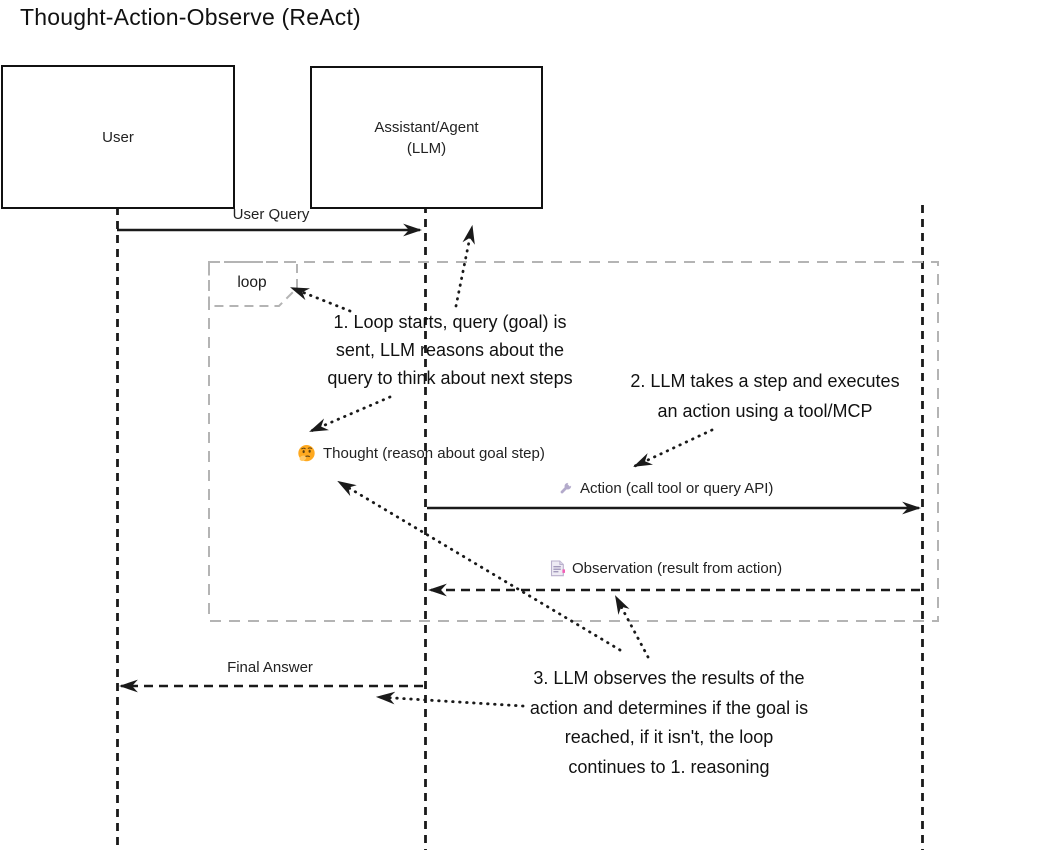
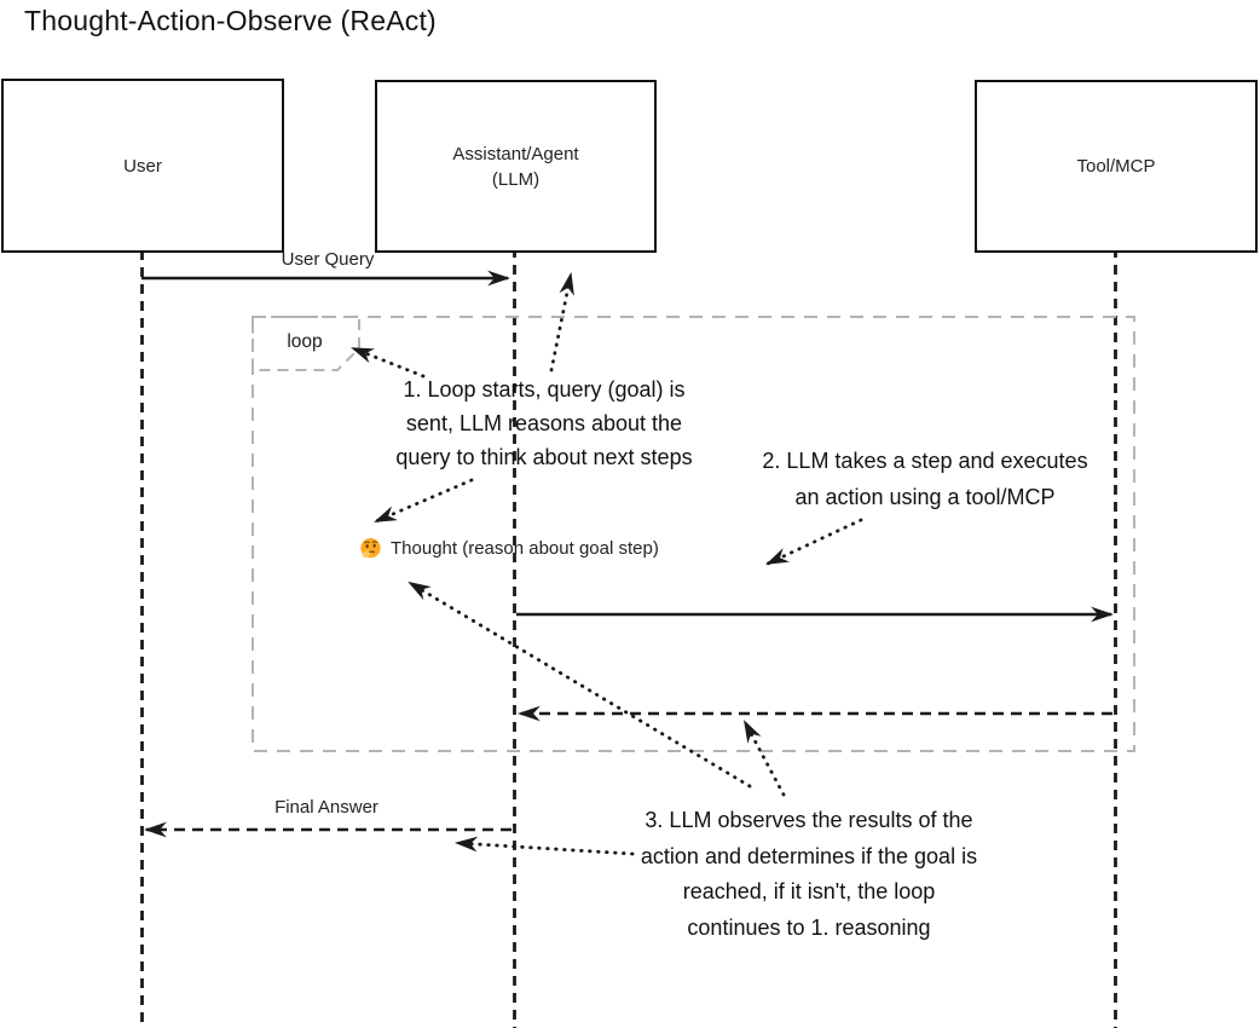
  Thought-Action-Observe (ReAct)
  User
  Assistant/Agent
  (LLM)
+ Tool/MCP
  loop
  User Query
  Final Answer
  Thought (reason about goal step)
- Action (call tool or query API)
- Observation (result from action)
  1. Loop starts, query (goal) is
  sent, LLM reasons about the
  query to think about next steps
  2. LLM takes a step and executes
  an action using a tool/MCP
  3. LLM observes the results of the
  action and determines if the goal is
  reached, if it isn't, the loop
  continues to 1. reasoning
